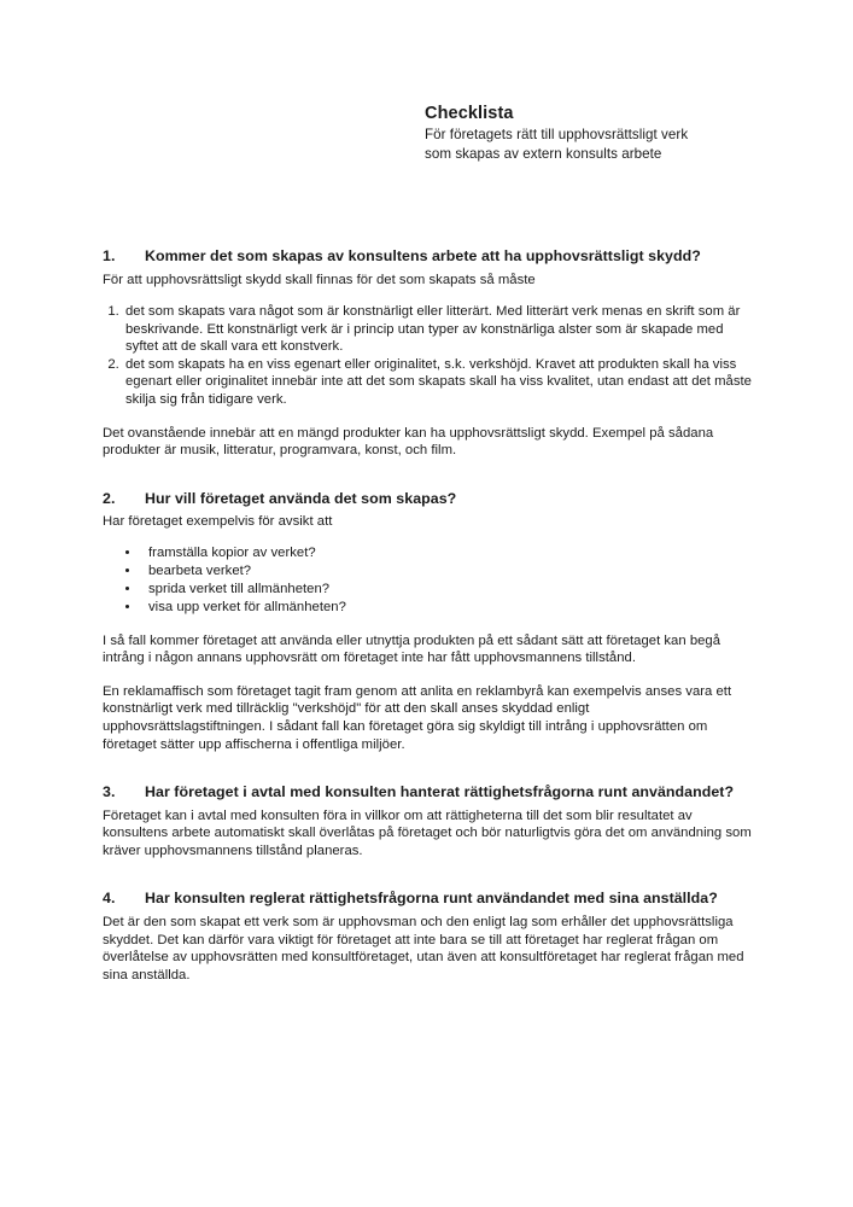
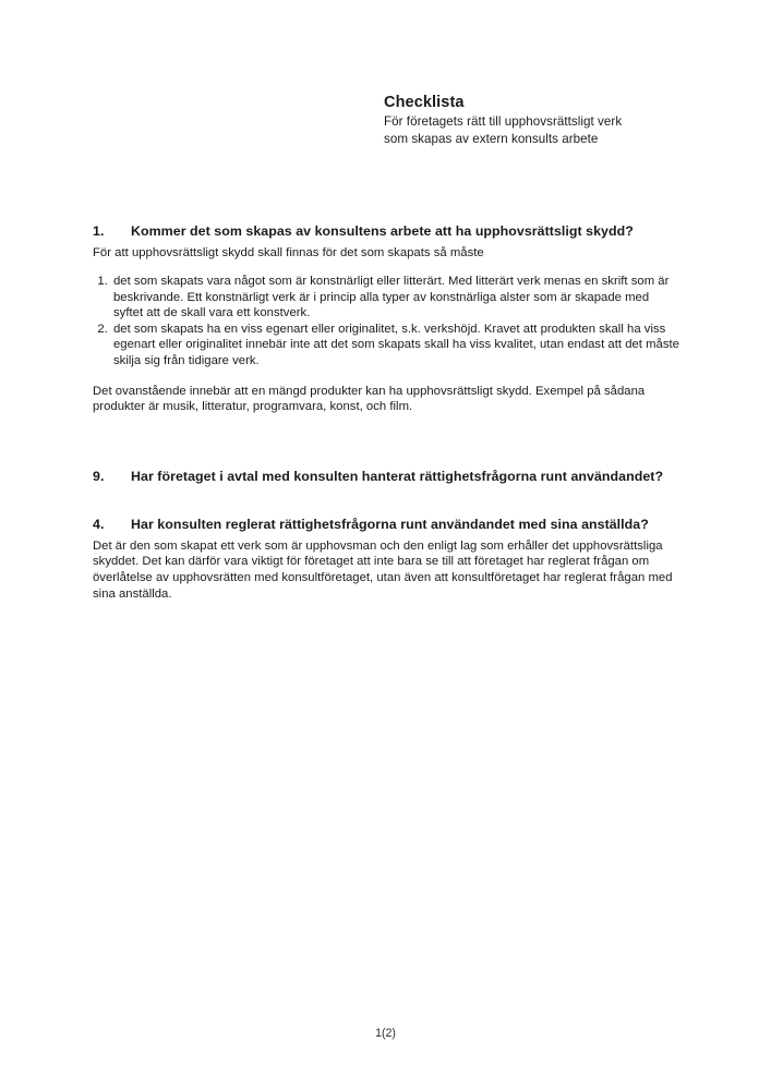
  Checklista
  För företagets rätt till upphovsrättsligt verk
  som skapas av extern konsults arbete
  1.
  Kommer det som skapas av konsultens arbete att ha upphovsrättsligt skydd?
  För att upphovsrättsligt skydd skall finnas för det som skapats så måste
- det som skapats vara något som är konstnärligt eller litterärt. Med litterärt verk menas en skrift som är beskrivande. Ett konstnärligt verk är i princip utan typer av konstnärliga alster som är skapade med syftet att de skall vara ett konstverk.
+ det som skapats vara något som är konstnärligt eller litterärt. Med litterärt verk menas en skrift som är beskrivande. Ett konstnärligt verk är i princip alla typer av konstnärliga alster som är skapade med syftet att de skall vara ett konstverk.
  det som skapats ha en viss egenart eller originalitet, s.k. verkshöjd. Kravet att produkten skall ha viss egenart eller originalitet innebär inte att det som skapats skall ha viss kvalitet, utan endast att det måste skilja sig från tidigare verk.
  Det ovanstående innebär att en mängd produkter kan ha upphovsrättsligt skydd. Exempel på sådana produkter är musik, litteratur, programvara, konst, och film.
- 2.
- Hur vill företaget använda det som skapas?
- Har företaget exempelvis för avsikt att
- framställa kopior av verket?
- bearbeta verket?
- sprida verket till allmänheten?
- visa upp verket för allmänheten?
- I så fall kommer företaget att använda eller utnyttja produkten på ett sådant sätt att företaget kan begå intrång i någon annans upphovsrätt om företaget inte har fått upphovsmannens tillstånd.
- En reklamaffisch som företaget tagit fram genom att anlita en reklambyrå kan exempelvis anses vara ett konstnärligt verk med tillräcklig "verkshöjd" för att den skall anses skyddad enligt upphovsrättslagstiftningen. I sådant fall kan företaget göra sig skyldigt till intrång i upphovsrätten om företaget sätter upp affischerna i offentliga miljöer.
- 3.
+ 9.
  Har företaget i avtal med konsulten hanterat rättighetsfrågorna runt användandet?
- Företaget kan i avtal med konsulten föra in villkor om att rättigheterna till det som blir resultatet av konsultens arbete automatiskt skall överlåtas på företaget och bör naturligtvis göra det om användning som kräver upphovsmannens tillstånd planeras.
  4.
  Har konsulten reglerat rättighetsfrågorna runt användandet med sina anställda?
  Det är den som skapat ett verk som är upphovsman och den enligt lag som erhåller det upphovsrättsliga skyddet. Det kan därför vara viktigt för företaget att inte bara se till att företaget har reglerat frågan om överlåtelse av upphovsrätten med konsultföretaget, utan även att konsultföretaget har reglerat frågan med sina anställda.
+ 1(2)
